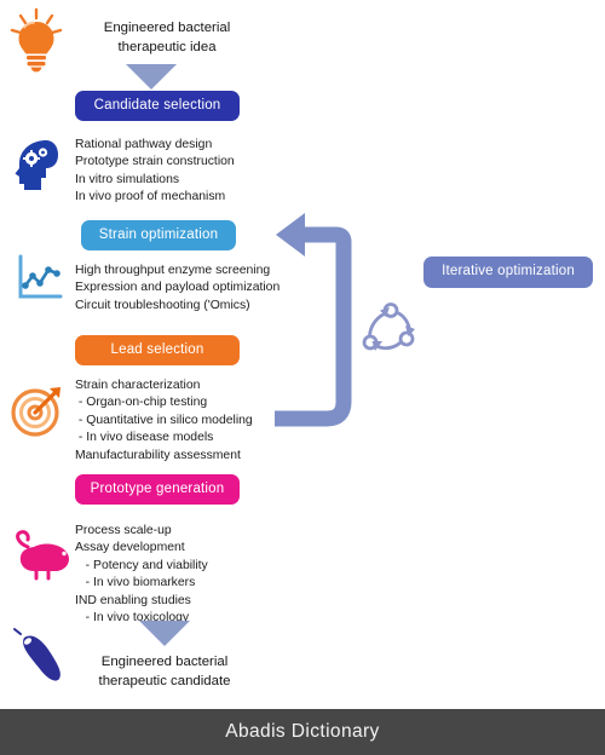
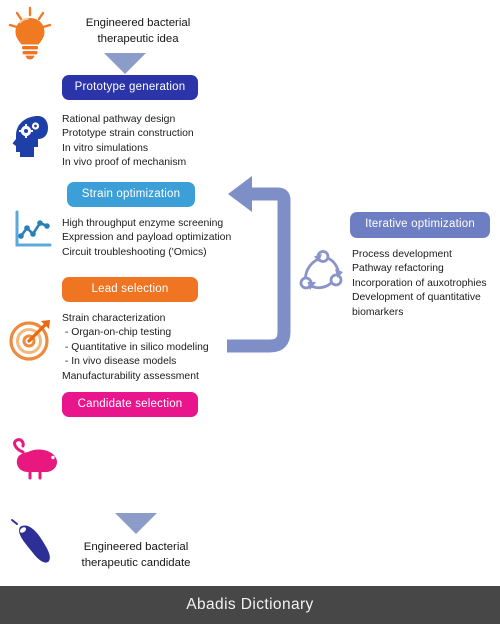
  Engineered bacterial
  therapeutic idea
- Candidate selection
+ Prototype generation
  Rational pathway design
  Prototype strain construction
  In vitro simulations
  In vivo proof of mechanism
  Strain optimization
  High throughput enzyme screening
  Expression and payload optimization
  Circuit troubleshooting ('Omics)
  Lead selection
  Strain characterization
  - Organ-on-chip testing
  - Quantitative in silico modeling
  - In vivo disease models
  Manufacturability assessment
- Prototype generation
+ Candidate selection
- Process scale-up
- Assay development
- - Potency and viability
- - In vivo biomarkers
- IND enabling studies
- - In vivo toxicology
  Engineered bacterial
  therapeutic candidate
  Iterative optimization
+ Process development
+ Pathway refactoring
+ Incorporation of auxotrophies
+ Development of quantitative
+ biomarkers
  Abadis Dictionary
